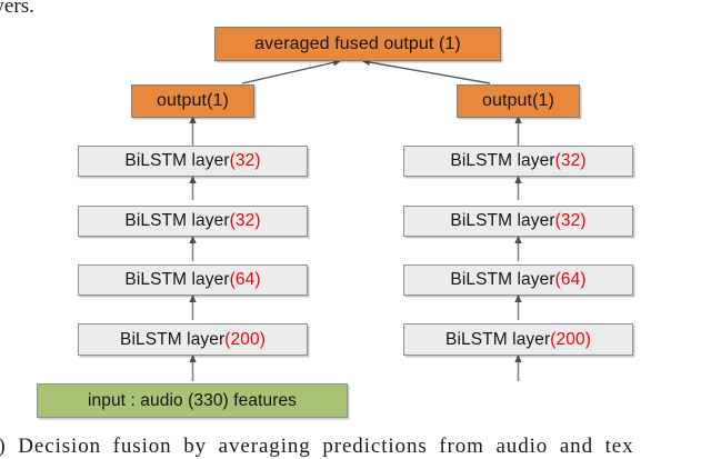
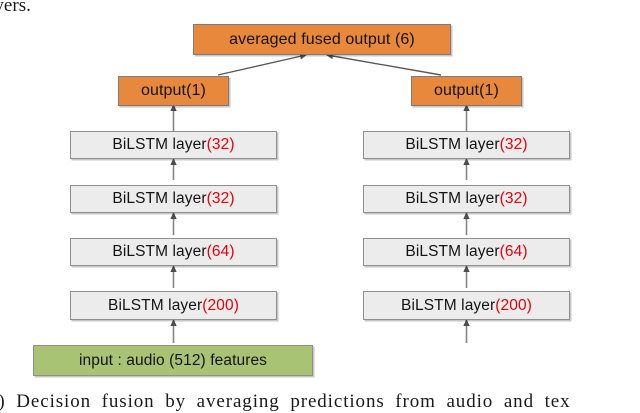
- averaged fused output (1)
+ averaged fused output (6)
  output
  (1)
  BiLSTM layer
  (32)
  BiLSTM layer
  (32)
  BiLSTM layer
  (64)
  BiLSTM layer
  (200)
- input : audio (330) features
+ input : audio (512) features
  output
  (1)
  BiLSTM layer
  (32)
  BiLSTM layer
  (32)
  BiLSTM layer
  (64)
  BiLSTM layer
  (200)
  ) Decision fusion by averaging predictions from audio and tex
